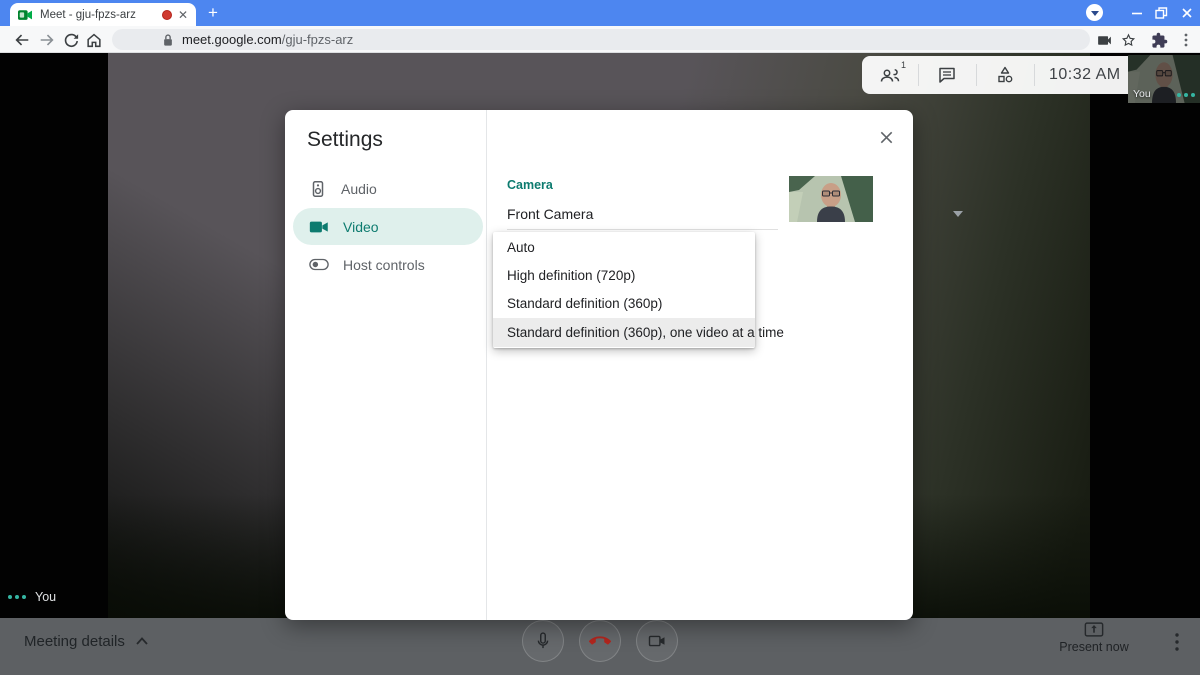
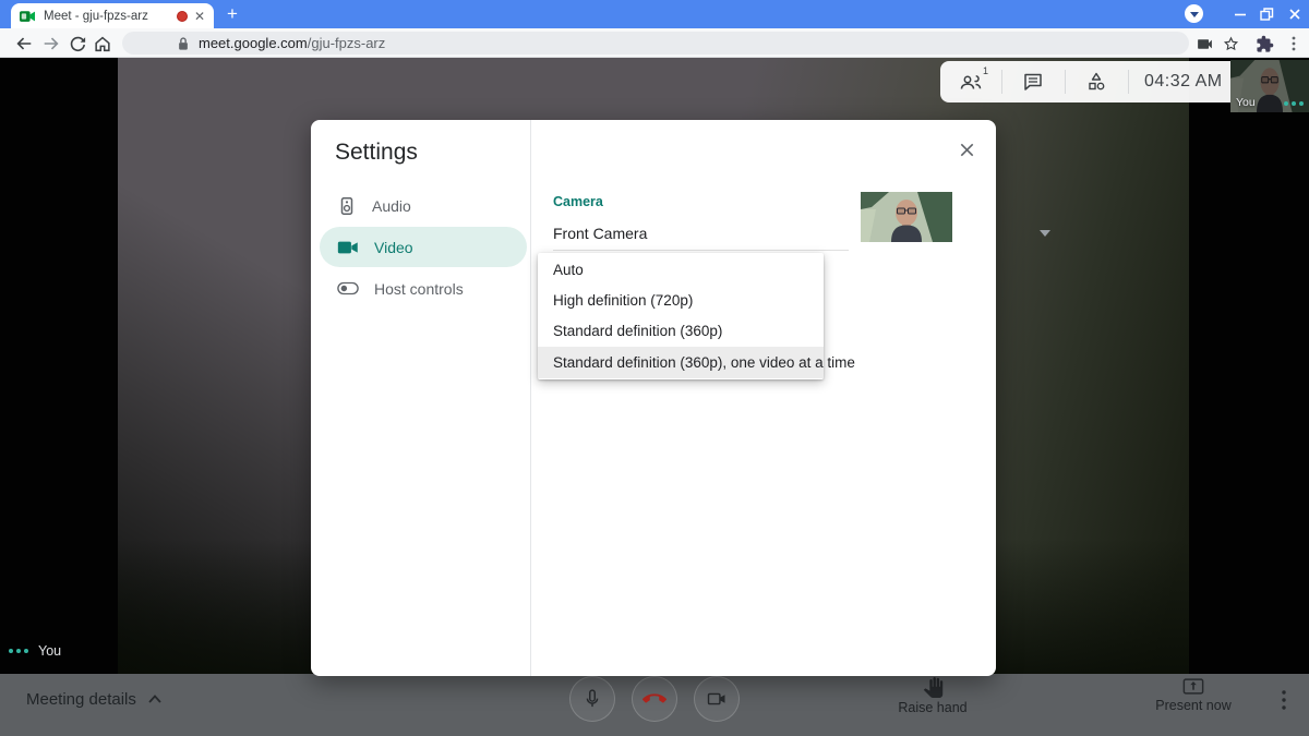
  Meet - gju-fpzs-arz
  ✕
  +
  meet.google.com/gju-fpzs-arz
  1
- 10:32 AM
+ 04:32 AM
  You
  You
  Meeting details
+ Raise hand
  Present now
  Settings
  Audio
  Video
  Host controls
  Camera
  Front Camera
  Auto
  High definition (720p)
  Standard definition (360p)
  Standard definition (360p), one video at a time
